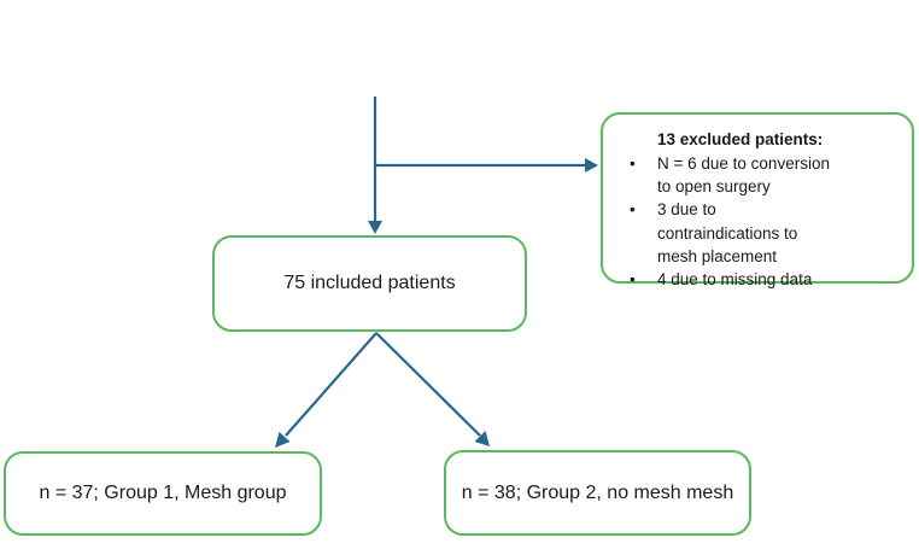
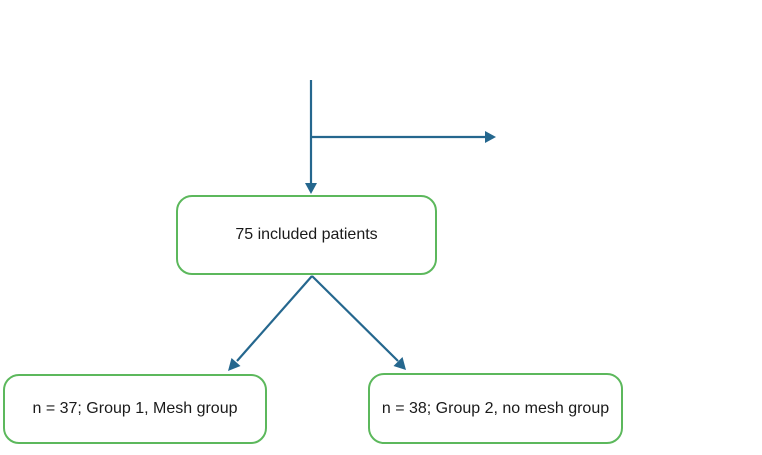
- 13 excluded patients:
- N = 6 due to conversion
- to open surgery
- 3 due to
- contraindications to
- mesh placement
- 4 due to missing data
  75 included patients
  n = 37; Group 1, Mesh group
- n = 38; Group 2, no mesh mesh
+ n = 38; Group 2, no mesh group
